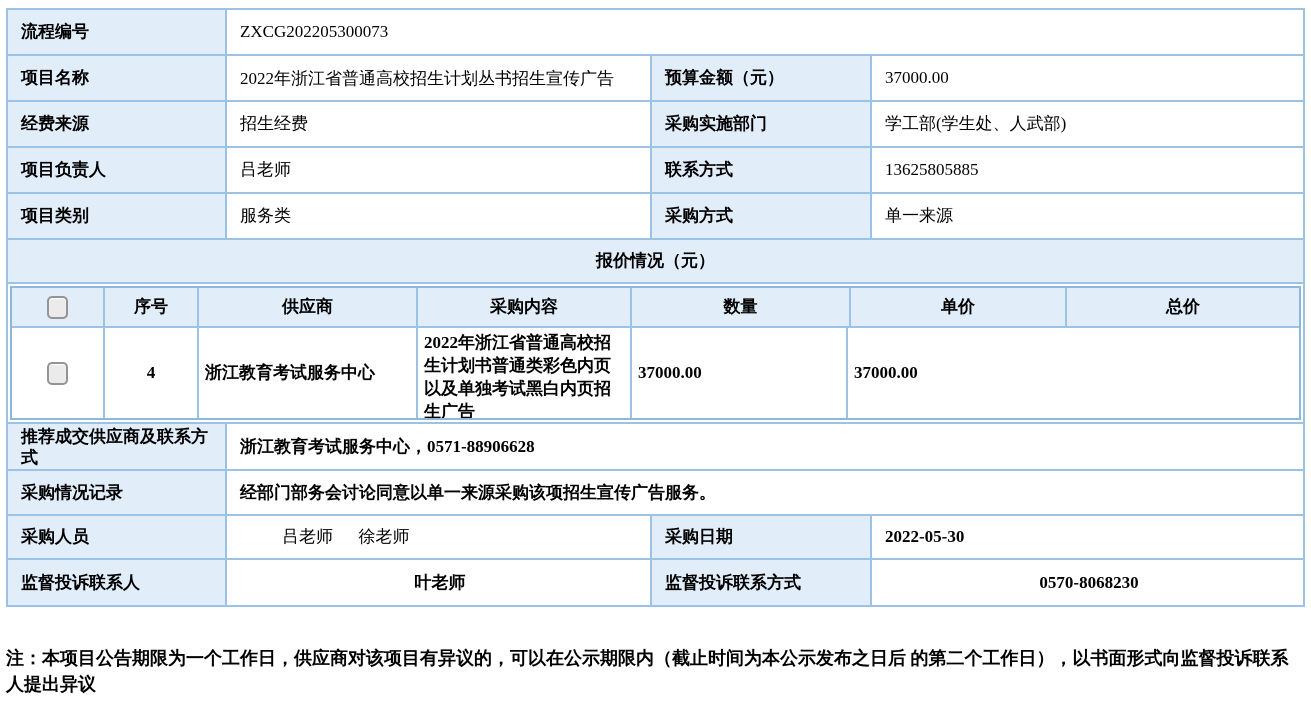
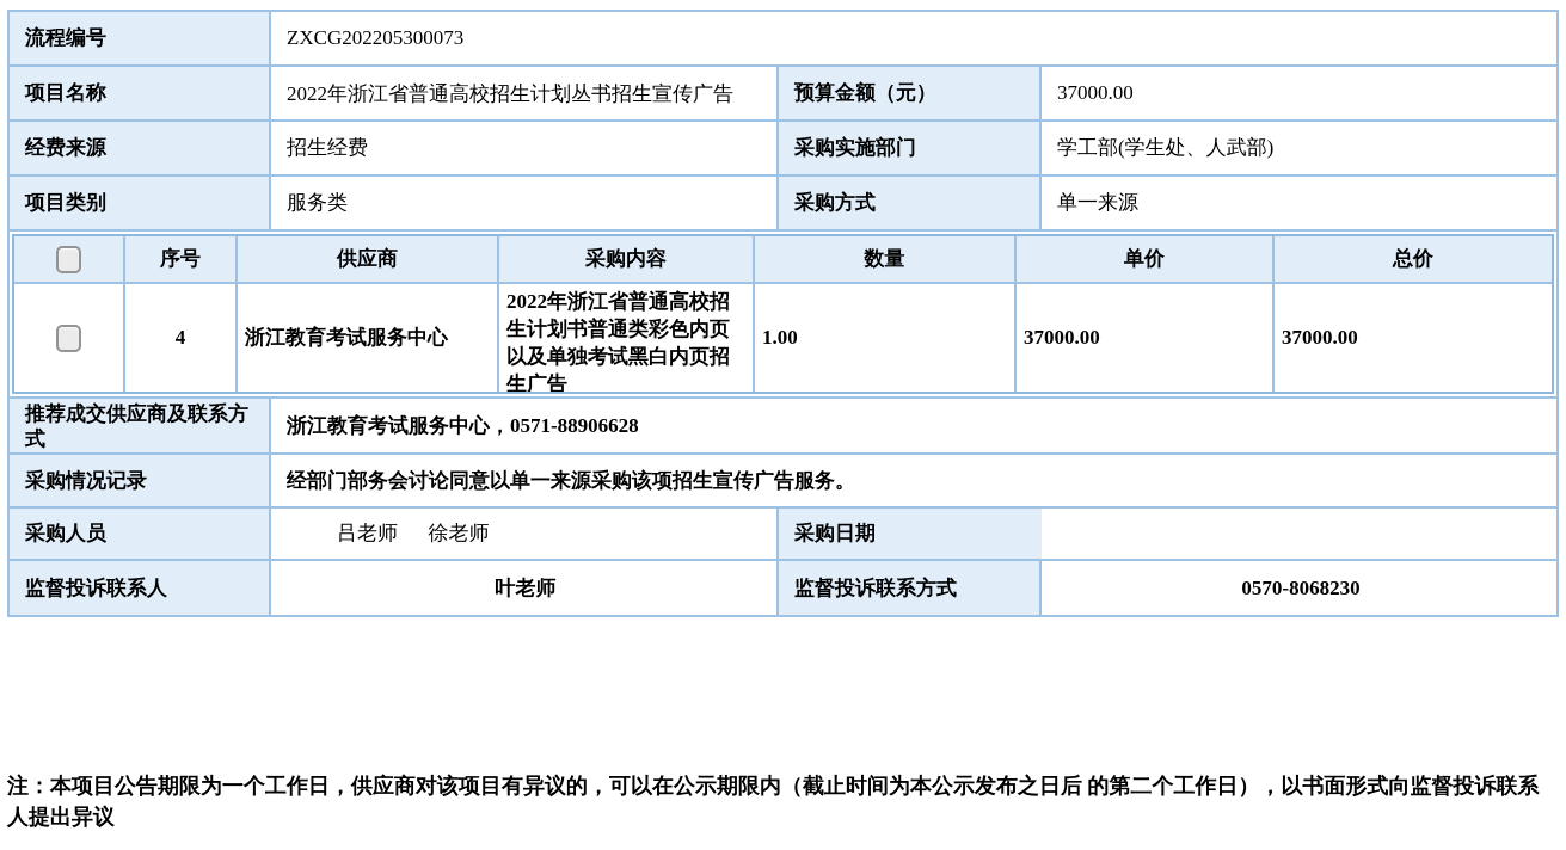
  流程编号
  ZXCG202205300073
  项目名称
  2022年浙江省普通高校招生计划丛书招生宣传广告
  预算金额（元）
  37000.00
  经费来源
  招生经费
  采购实施部门
  学工部(学生处、人武部)
- 项目负责人
- 吕老师
- 联系方式
- 13625805885
  项目类别
  服务类
  采购方式
  单一来源
- 报价情况（元）
  序号
  供应商
  采购内容
  数量
  单价
  总价
  4
  浙江教育考试服务中心
  2022年浙江省普通高校招生计划书普通类彩色内页以及单独考试黑白内页招生广告
+ 1.00
  37000.00
  37000.00
  推荐成交供应商及联系方式
  浙江教育考试服务中心，0571-88906628
  采购情况记录
  经部门部务会讨论同意以单一来源采购该项招生宣传广告服务。
  采购人员
  吕老师 徐老师
  采购日期
- 2022-05-30
  监督投诉联系人
  叶老师
  监督投诉联系方式
  0570-8068230
  注：本项目公告期限为一个工作日，供应商对该项目有异议的，可以在公示期限内（截止时间为本公示发布之日后 的第二个工作日），以书面形式向监督投诉联系人提出异议
